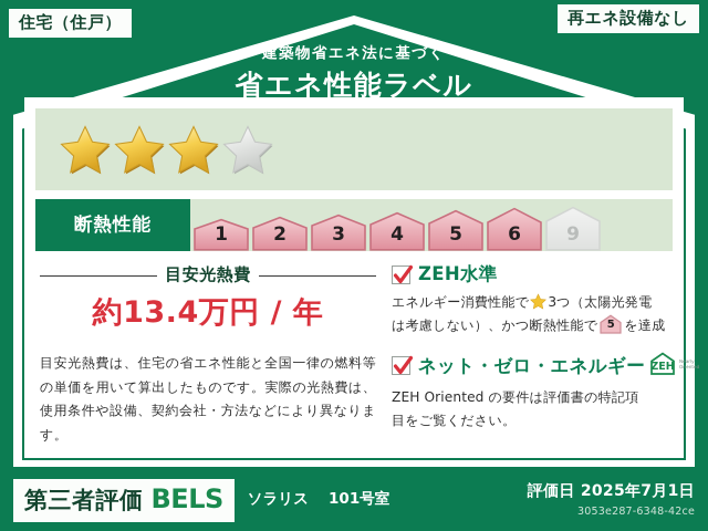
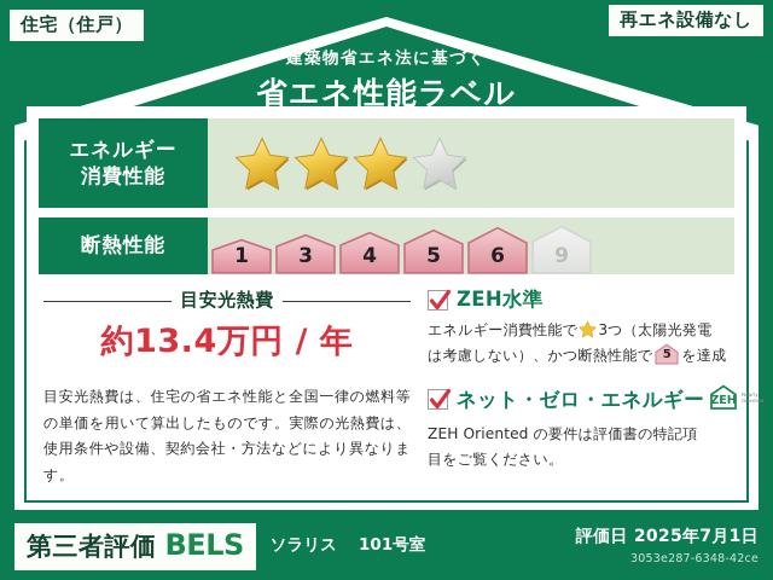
  住宅（住戸）
  再エネ設備なし
  建築物省エネ法に基づく
  省エネ性能ラベル
+ エネルギー
+ 消費性能
  断熱性能
  1
- 2
  3
  4
  5
  6
  9
  目安光熱費
  約13.4万円 / 年
  目安光熱費は、住宅の省エネ性能と全国一律の燃料等の単価を用いて算出したものです。実際の光熱費は、使用条件や設備、契約会社・方法などにより異なります。
  ZEH水準
  エネルギー消費性能で 3つ（太陽光発電
  は考慮しない）、かつ断熱性能で
  5
  を達成
  ネット・ゼロ・エネルギー
  ZEH
  ZEH Oriented の要件は評価書の特記項
  目をご覧ください。
  第三者評価
  BELS
  ソラリス
  101号室
  評価日 2025年7月1日
  3053e287-6348-42ce
